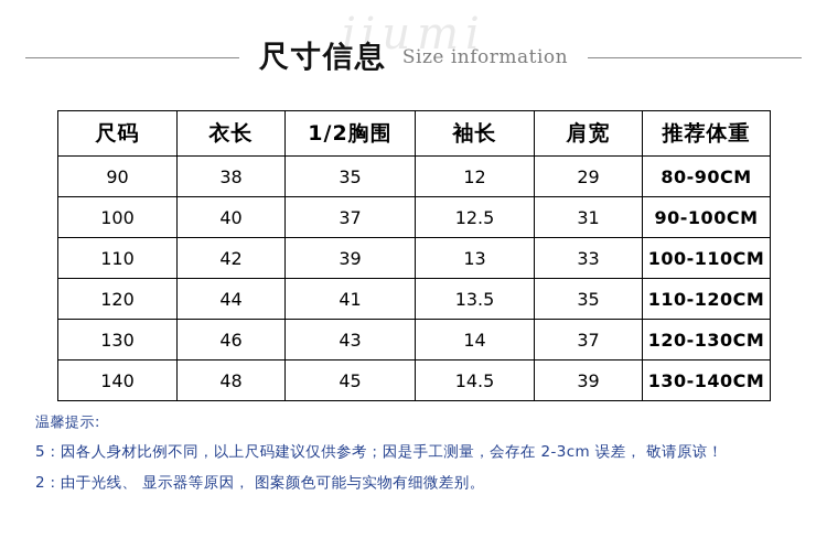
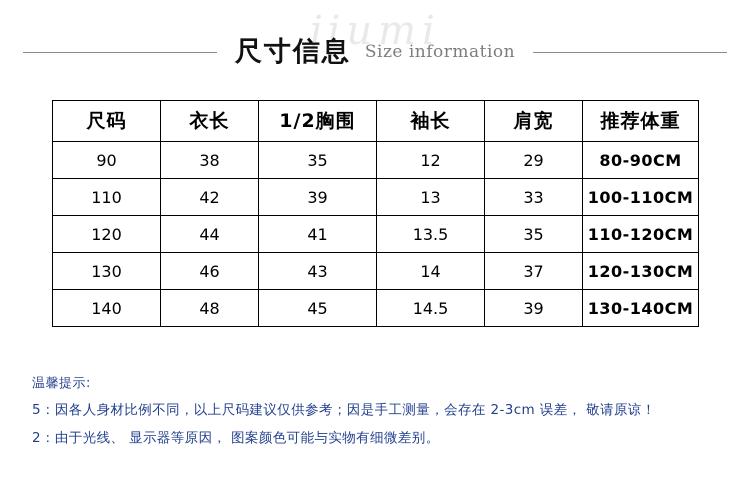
  jiumi
  尺寸信息
  Size information
  尺码	衣长	1/2胸围	袖长	肩宽	推荐体重
  90	38	35	12	29	80-90CM
- 100	40	37	12.5	31	90-100CM
  110	42	39	13	33	100-110CM
  120	44	41	13.5	35	110-120CM
  130	46	43	14	37	120-130CM
  140	48	45	14.5	39	130-140CM
  温馨提示:
  5：因各人身材比例不同，以上尺码建议仅供参考；因是手工测量，会存在 2-3cm 误差， 敬请原谅！
  2：由于光线、 显示器等原因， 图案颜色可能与实物有细微差别。
